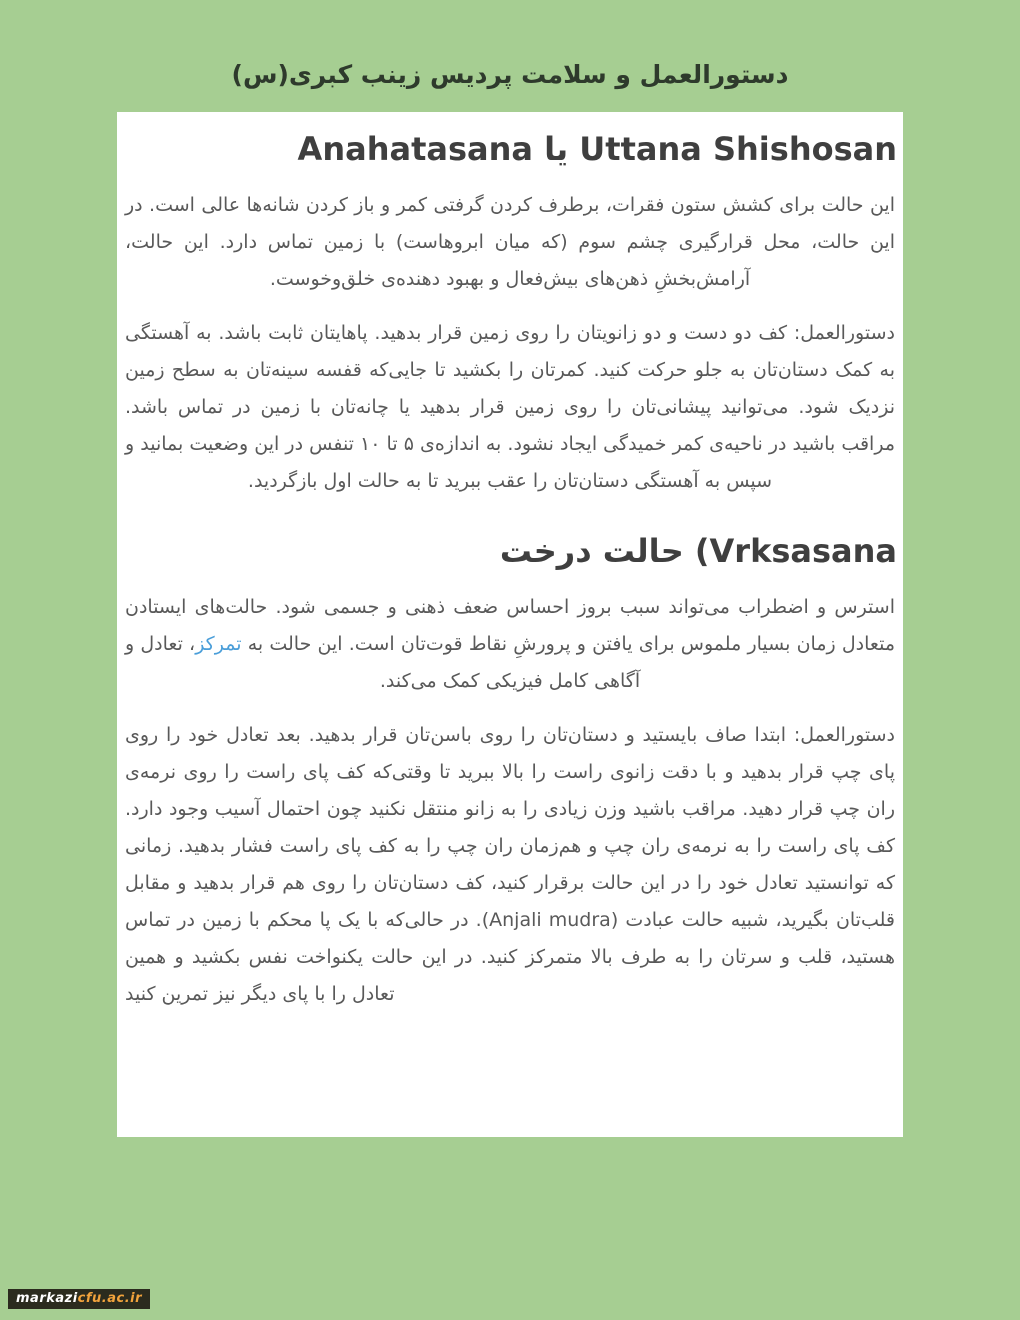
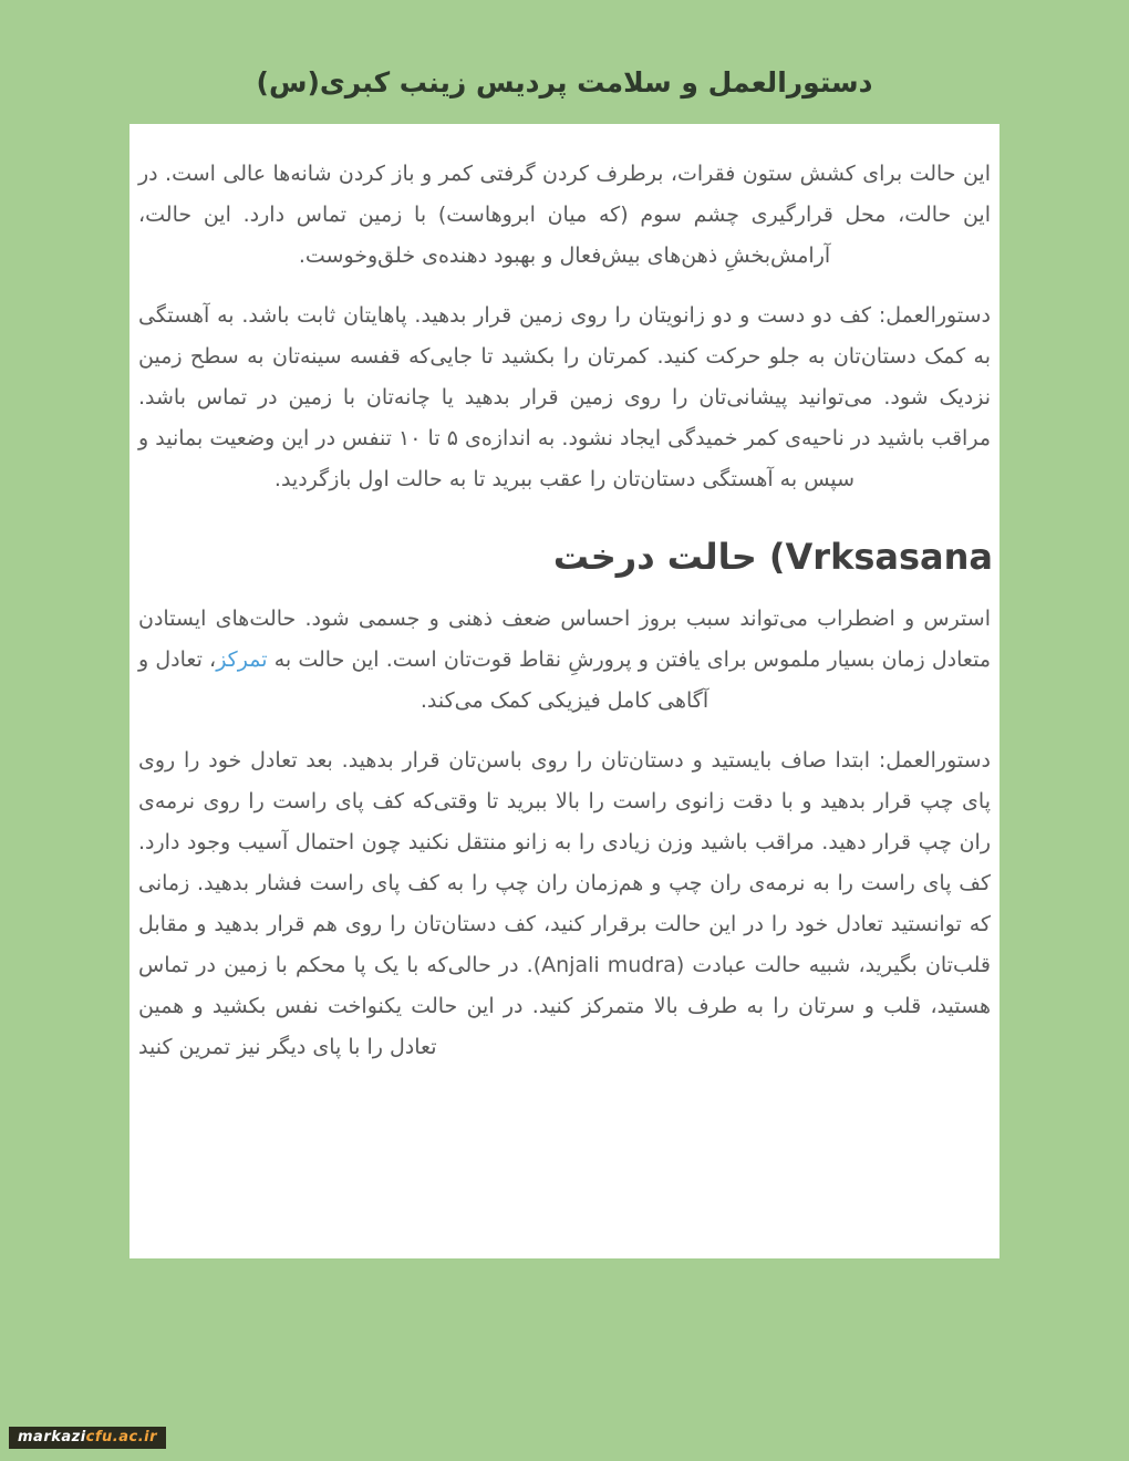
  دستورالعمل و سلامت پردیس زینب کبری(س)
- Uttana Shishosan یا Anahatasana
  این حالت برای کشش ستون فقرات، برطرف کردن گرفتی کمر و باز کردن شانه‌ها عالی است. در این حالت، محل قرارگیری چشم سوم (که میان ابروهاست) با زمین تماس دارد. این حالت، آرامش‌بخشِ ذهن‌های بیش‌فعال و بهبود دهنده‌ی خلق‌وخوست.
  دستورالعمل: کف دو دست و دو زانویتان را روی زمین قرار بدهید. پاهایتان ثابت باشد. به آهستگی به کمک دستان‌تان به جلو حرکت کنید. کمرتان را بکشید تا جایی‌که قفسه سینه‌تان به سطح زمین نزدیک شود. می‌توانید پیشانیتان را روی زمین قرار بدهید یا چانه‌تان با زمین در تماس باشد. مراقب باشید در ناحیه‌ی کمر خمیدگی ایجاد نشود. به اندازه‌ی ۵ تا ۱۰ تنفس در این وضعیت بمانید و سپس به آهستگی دستان‌تان را عقب ببرید تا به حالت اول بازگردید.
  حالت درخت (Vrksasana
  استرس و اضطراب می‌تواند سبب بروز احساس ضعف ذهنی و جسمی شود. حالت‌های ایستادن متعادل زمان بسیار ملموس برای یافتن و پرورشِ نقاط قوت‌تان است. این حالت به تمرکز، تعادل و آگاهی کامل فیزیکی کمک می‌کند.
  دستورالعمل: ابتدا صاف بایستید و دستان‌تان را روی باسن‌تان قرار بدهید. بعد تعادل خود را روی پای چپ قرار بدهید و با دقت زانوی راست را بالا ببرید تا وقتی‌که کف پای راست را روی نرمه‌ی ران چپ قرار دهید. مراقب باشید وزن زیادی را به زانو منتقل نکنید چون احتمال آسیب وجود دارد. کف پای راست را به نرمه‌ی ران چپ و هم‌زمان ران چپ را به کف پای راست فشار بدهید. زمانی که توانستید تعادل خود را در این حالت برقرار کنید، کف دستان‌تان را روی هم قرار بدهید و مقابل قلب‌تان بگیرید، شبیه حالت عبادت (Anjali mudra). در حالی‌که با یک پا محکم با زمین در تماس هستید، قلب و سرتان را به طرف بالا متمرکز کنید. در این حالت یکنواخت نفس بکشید و همین تعادل را با پای دیگر نیز تمرین کنید
  markazicfu.ac.ir
